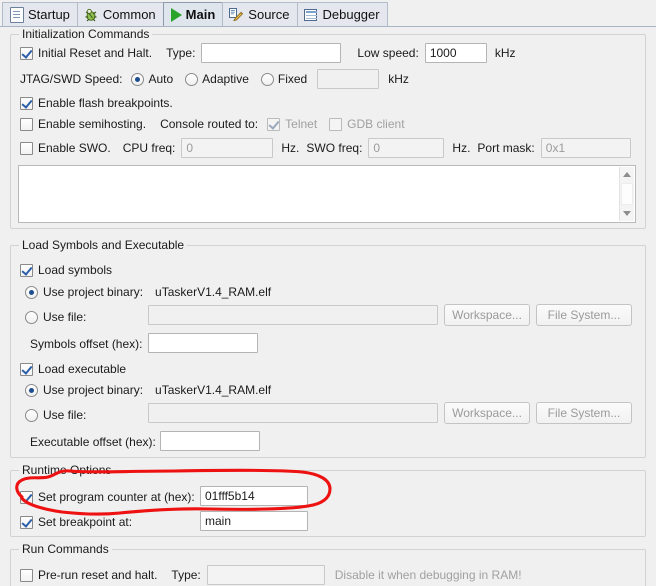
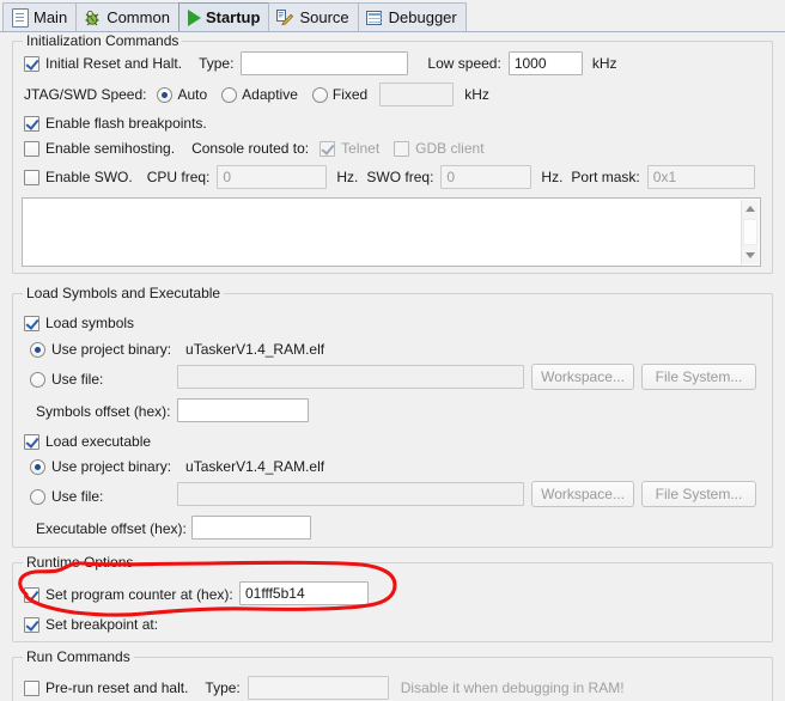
- Startup
+ Main
  Common
- Main
+ Startup
  Source
  Debugger
  Initialization Commands
  Initial Reset and Halt.
  Type:
  Low speed:
  1000
  kHz
  JTAG/SWD Speed:
  Auto
  Adaptive
  Fixed
  kHz
  Enable flash breakpoints.
  Enable semihosting.
  Console routed to:
  Telnet
  GDB client
  Enable SWO.
  CPU freq:
  0
  Hz.
  SWO freq:
  0
  Hz.
  Port mask:
  0x1
  Load Symbols and Executable
  Load symbols
  Use project binary:
  uTaskerV1.4_RAM.elf
  Use file:
  Workspace...
  File System...
  Symbols offset (hex):
  Load executable
  Use project binary:
  uTaskerV1.4_RAM.elf
  Use file:
  Workspace...
  File System...
  Executable offset (hex):
  Runtimptions
  Set program counter at (hex):
  01fff5b14
  Set breakpoint at:
- main
  Run Commands
  Pre-run reset and halt.
  Type:
  Disable it when debugging in RAM!
